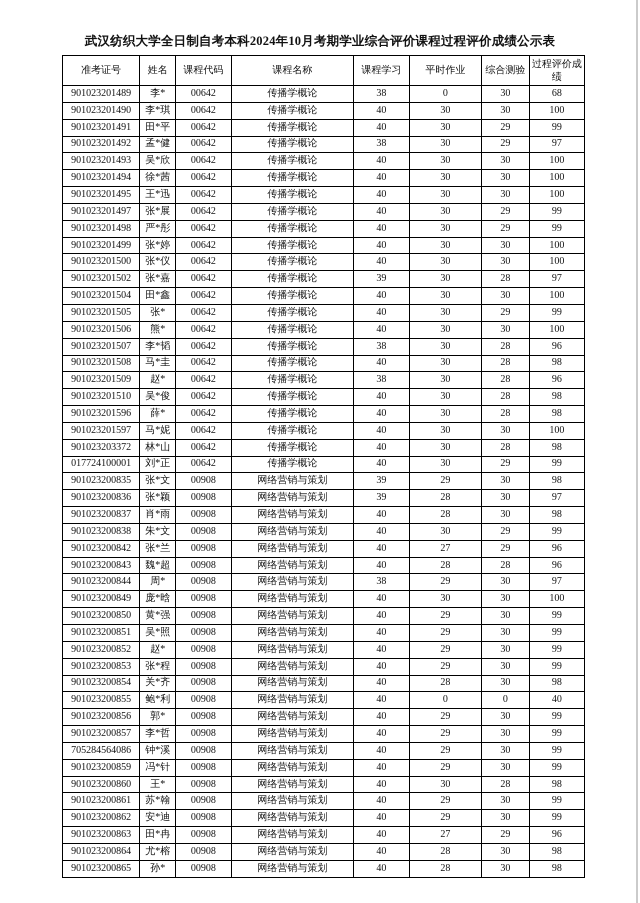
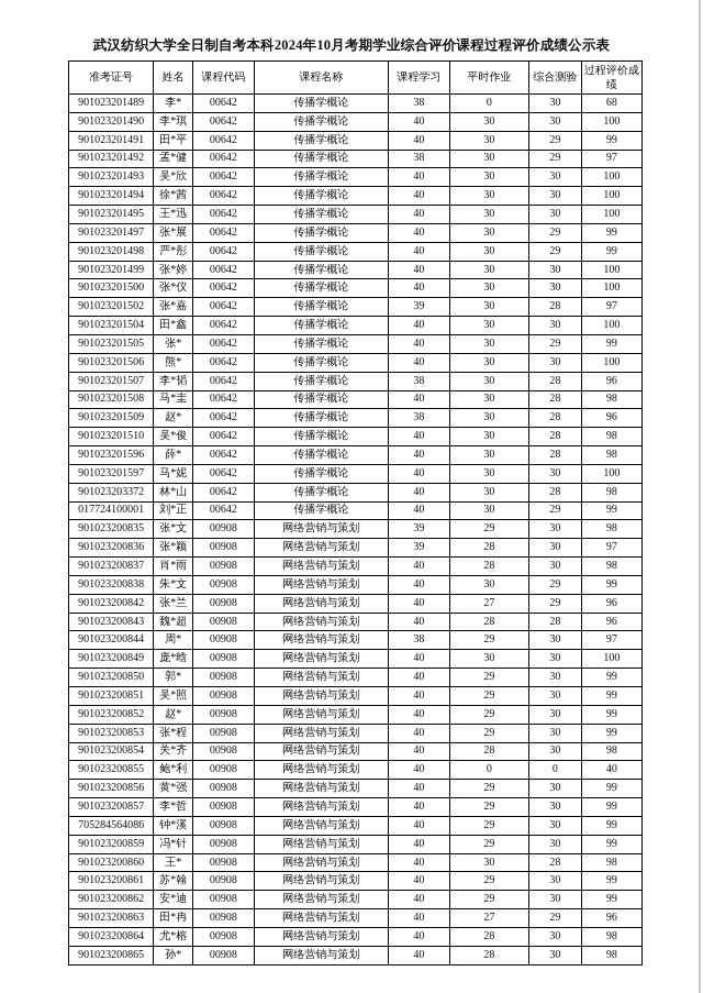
  武汉纺织大学全日制自考本科2024年10月考期学业综合评价课程过程评价成绩公示表
  准考证号	姓名	课程代码	课程名称	课程学习	平时作业	综合测验	过程评价成绩
  901023201489	李*	00642	传播学概论	38	0	30	68
  901023201490	李*琪	00642	传播学概论	40	30	30	100
  901023201491	田*平	00642	传播学概论	40	30	29	99
  901023201492	孟*健	00642	传播学概论	38	30	29	97
  901023201493	吴*欣	00642	传播学概论	40	30	30	100
  901023201494	徐*茜	00642	传播学概论	40	30	30	100
  901023201495	王*迅	00642	传播学概论	40	30	30	100
  901023201497	张*展	00642	传播学概论	40	30	29	99
  901023201498	严*彤	00642	传播学概论	40	30	29	99
  901023201499	张*婷	00642	传播学概论	40	30	30	100
  901023201500	张*仪	00642	传播学概论	40	30	30	100
  901023201502	张*嘉	00642	传播学概论	39	30	28	97
  901023201504	田*鑫	00642	传播学概论	40	30	30	100
  901023201505	张*	00642	传播学概论	40	30	29	99
  901023201506	熊*	00642	传播学概论	40	30	30	100
  901023201507	李*韬	00642	传播学概论	38	30	28	96
  901023201508	马*圭	00642	传播学概论	40	30	28	98
  901023201509	赵*	00642	传播学概论	38	30	28	96
  901023201510	吴*俊	00642	传播学概论	40	30	28	98
  901023201596	薛*	00642	传播学概论	40	30	28	98
  901023201597	马*妮	00642	传播学概论	40	30	30	100
  901023203372	林*山	00642	传播学概论	40	30	28	98
  017724100001	刘*正	00642	传播学概论	40	30	29	99
  901023200835	张*文	00908	网络营销与策划	39	29	30	98
  901023200836	张*颖	00908	网络营销与策划	39	28	30	97
  901023200837	肖*雨	00908	网络营销与策划	40	28	30	98
  901023200838	朱*文	00908	网络营销与策划	40	30	29	99
  901023200842	张*兰	00908	网络营销与策划	40	27	29	96
  901023200843	魏*超	00908	网络营销与策划	40	28	28	96
  901023200844	周*	00908	网络营销与策划	38	29	30	97
  901023200849	庞*晗	00908	网络营销与策划	40	30	30	100
- 901023200850	黄*强	00908	网络营销与策划	40	29	30	99
+ 901023200850	郭*	00908	网络营销与策划	40	29	30	99
  901023200851	吴*照	00908	网络营销与策划	40	29	30	99
  901023200852	赵*	00908	网络营销与策划	40	29	30	99
  901023200853	张*程	00908	网络营销与策划	40	29	30	99
  901023200854	关*齐	00908	网络营销与策划	40	28	30	98
  901023200855	鲍*利	00908	网络营销与策划	40	0	0	40
- 901023200856	郭*	00908	网络营销与策划	40	29	30	99
+ 901023200856	黄*强	00908	网络营销与策划	40	29	30	99
  901023200857	李*哲	00908	网络营销与策划	40	29	30	99
  705284564086	钟*溪	00908	网络营销与策划	40	29	30	99
  901023200859	冯*针	00908	网络营销与策划	40	29	30	99
  901023200860	王*	00908	网络营销与策划	40	30	28	98
  901023200861	苏*翰	00908	网络营销与策划	40	29	30	99
  901023200862	安*迪	00908	网络营销与策划	40	29	30	99
  901023200863	田*冉	00908	网络营销与策划	40	27	29	96
  901023200864	尤*榕	00908	网络营销与策划	40	28	30	98
  901023200865	孙*	00908	网络营销与策划	40	28	30	98
